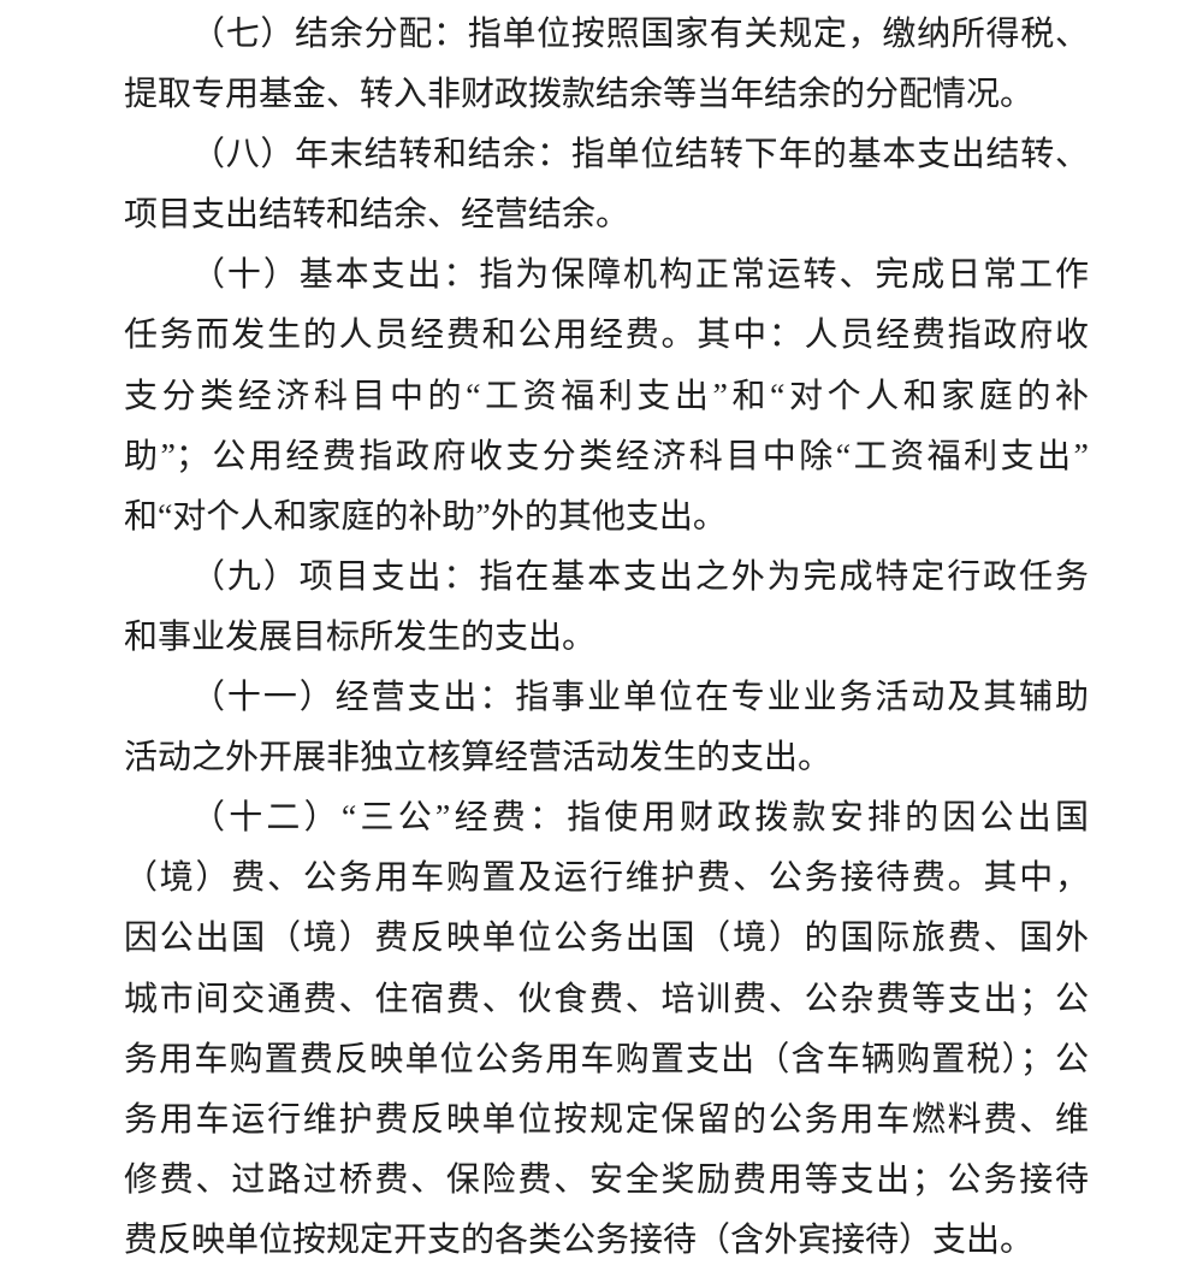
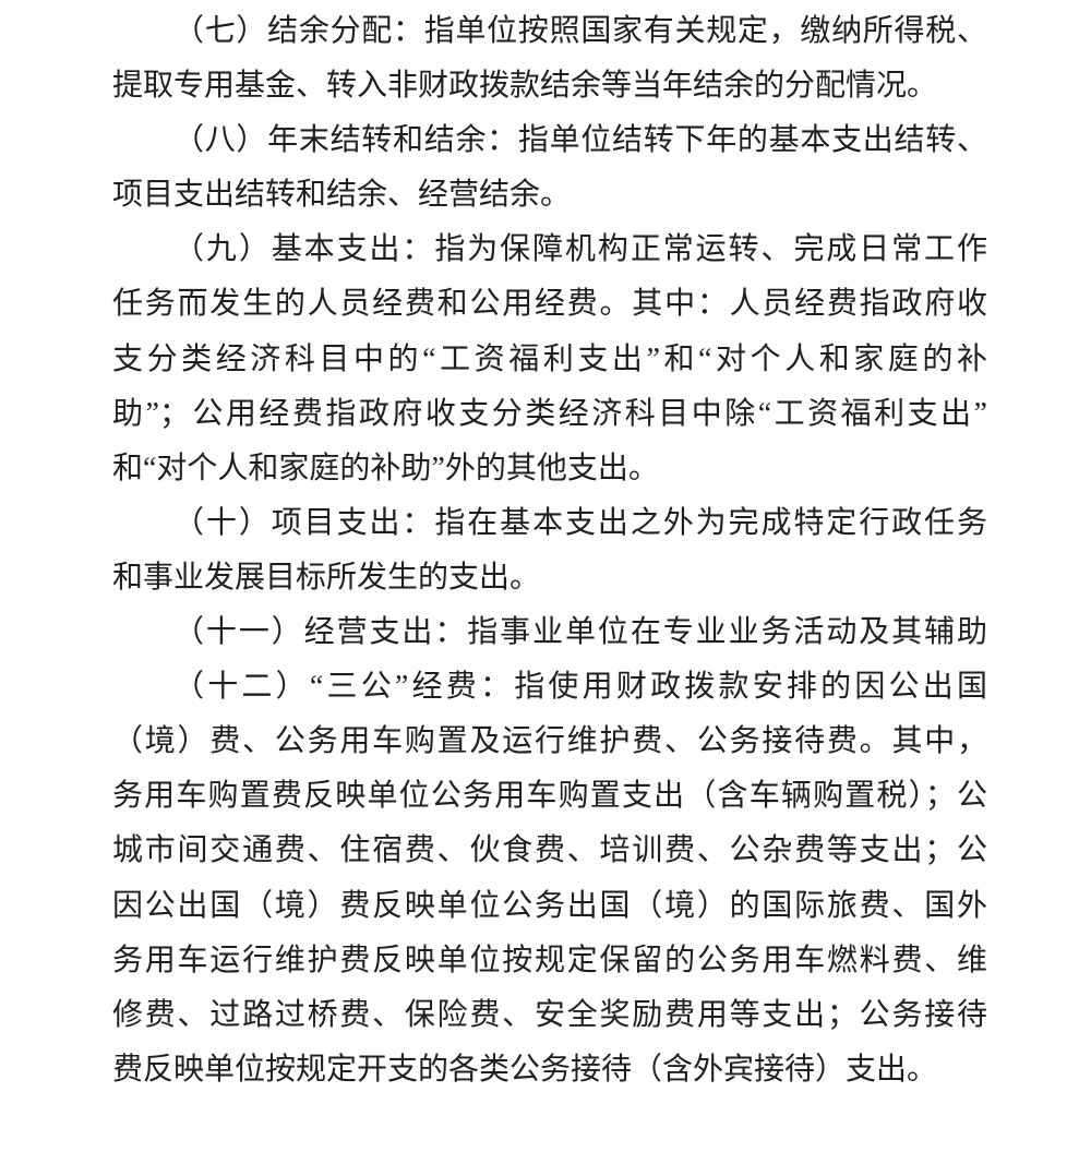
  （七）结余分配：指单位按照国家有关规定，缴纳所得税、
  提取专用基金、转入非财政拨款结余等当年结余的分配情况。
  （八）年末结转和结余：指单位结转下年的基本支出结转、
  项目支出结转和结余、经营结余。
- （十）基本支出：指为保障机构正常运转、完成日常工作
+ （九）基本支出：指为保障机构正常运转、完成日常工作
  任务而发生的人员经费和公用经费。其中：人员经费指政府收
  支分类经济科目中的“工资福利支出”和“对个人和家庭的补
  助”；公用经费指政府收支分类经济科目中除“工资福利支出”
  和“对个人和家庭的补助”外的其他支出。
- （九）项目支出：指在基本支出之外为完成特定行政任务
+ （十）项目支出：指在基本支出之外为完成特定行政任务
  和事业发展目标所发生的支出。
  （十一）经营支出：指事业单位在专业业务活动及其辅助
- 活动之外开展非独立核算经营活动发生的支出。
  （十二）“三公”经费：指使用财政拨款安排的因公出国
  （境）费、公务用车购置及运行维护费、公务接待费。其中，
- 因公出国（境）费反映单位公务出国（境）的国际旅费、国外
+ 务用车购置费反映单位公务用车购置支出（含车辆购置税）；公
  城市间交通费、住宿费、伙食费、培训费、公杂费等支出；公
- 务用车购置费反映单位公务用车购置支出（含车辆购置税）；公
+ 因公出国（境）费反映单位公务出国（境）的国际旅费、国外
  务用车运行维护费反映单位按规定保留的公务用车燃料费、维
  修费、过路过桥费、保险费、安全奖励费用等支出；公务接待
  费反映单位按规定开支的各类公务接待（含外宾接待）支出。
